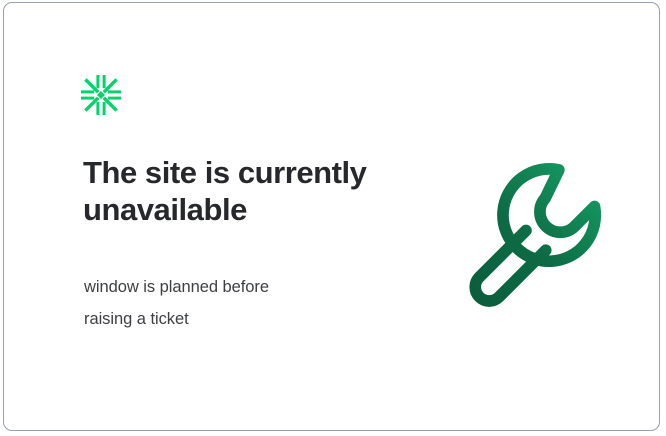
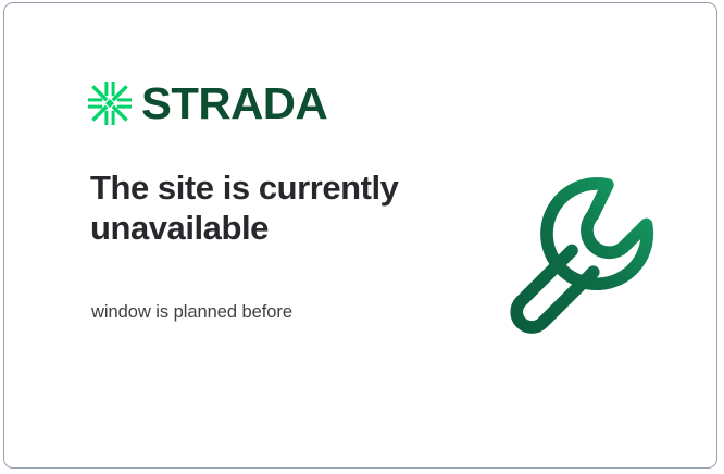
+ STRADA
  The site is currently unavailable
  window is planned before
- raising a ticket
